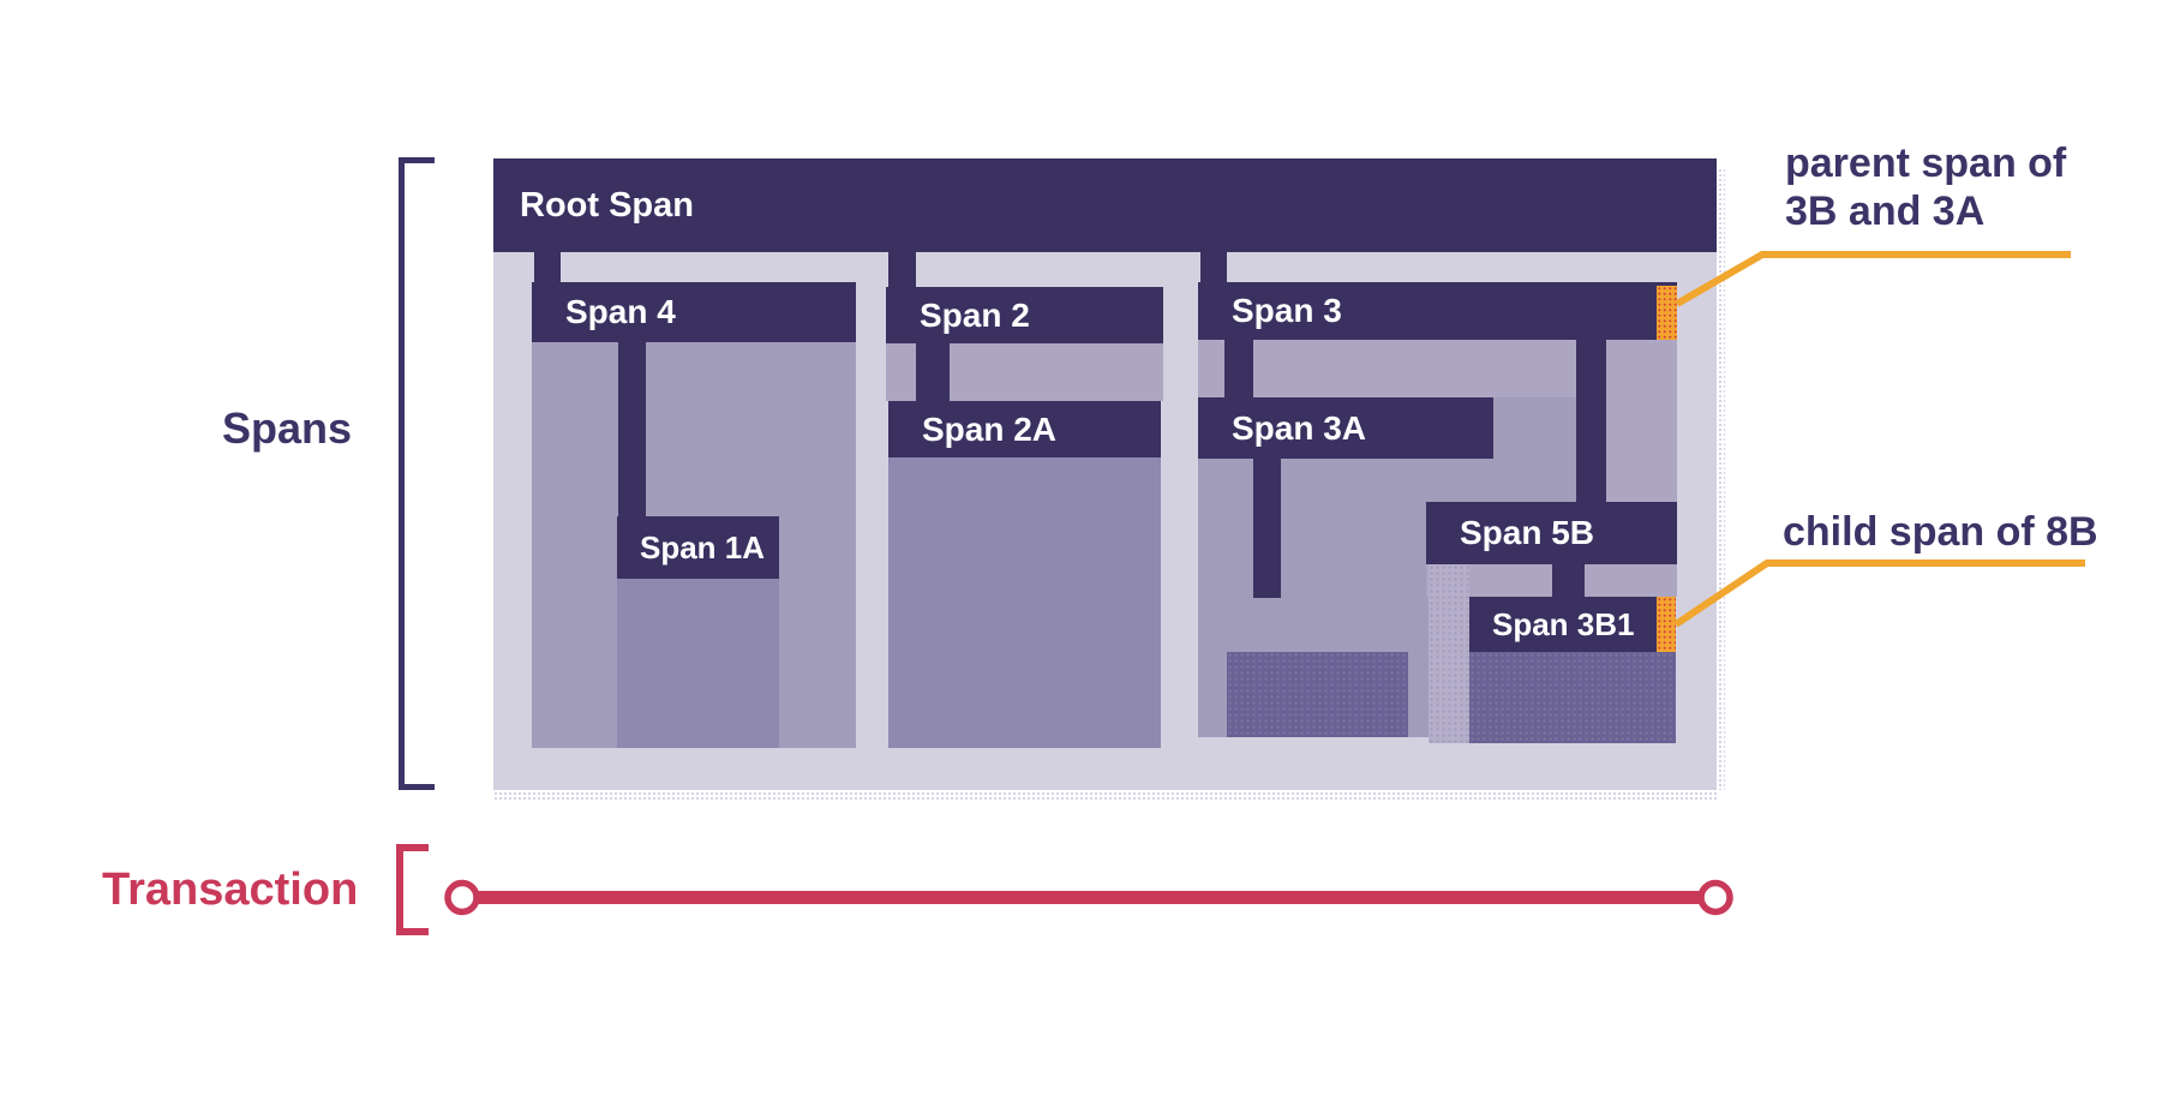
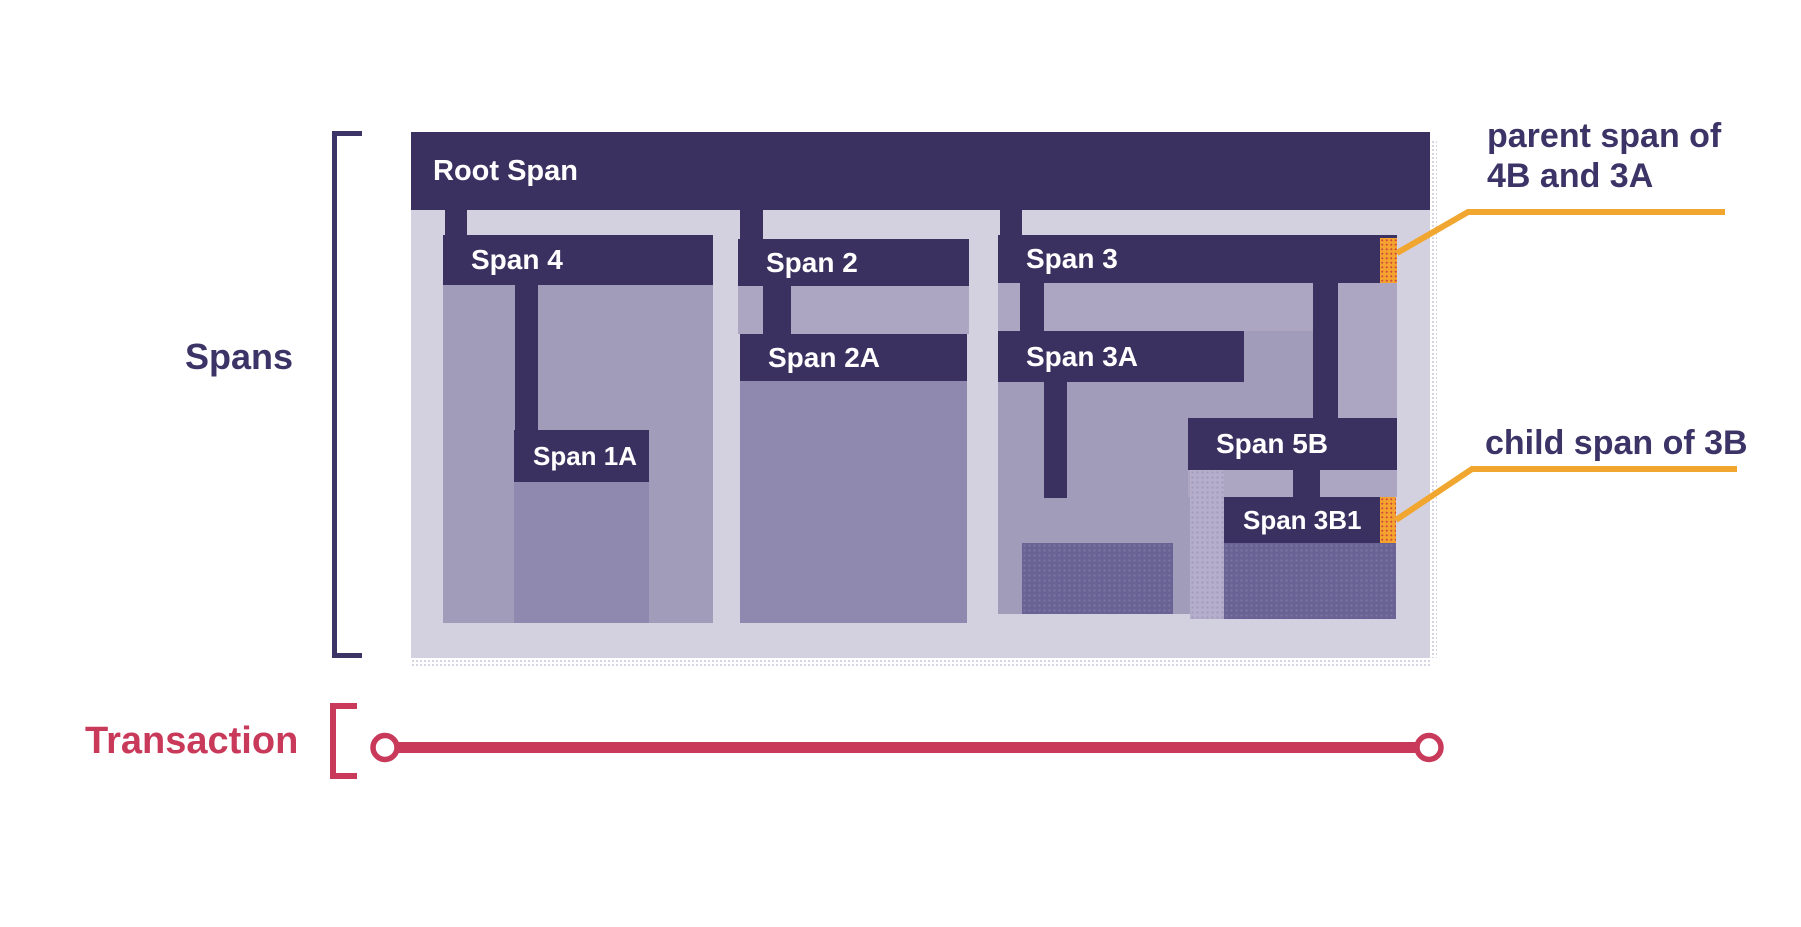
  Spans
  Root Span
  Span 4
  Span 2
  Span 3
  Span 1A
  Span 2A
  Span 3A
  Span 5B
  Span 3B1
  parent span of
- 3B and 3A
+ 4B and 3A
- child span of 8B
+ child span of 3B
  Transaction
